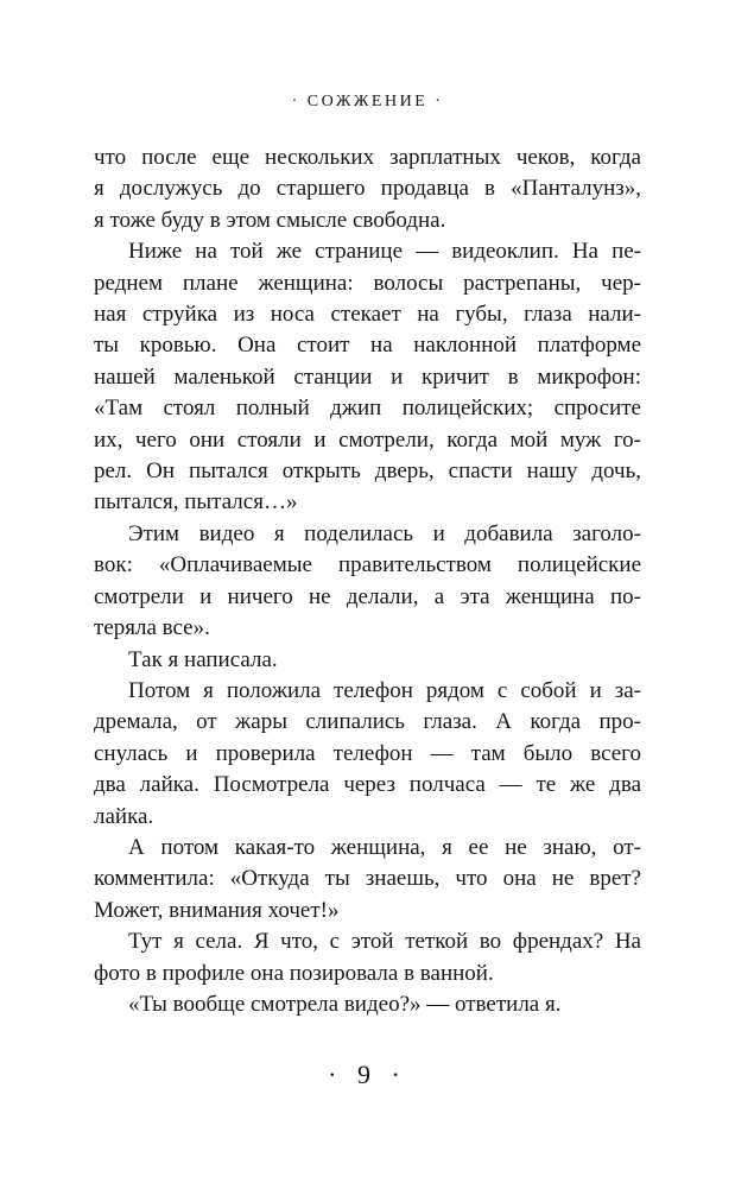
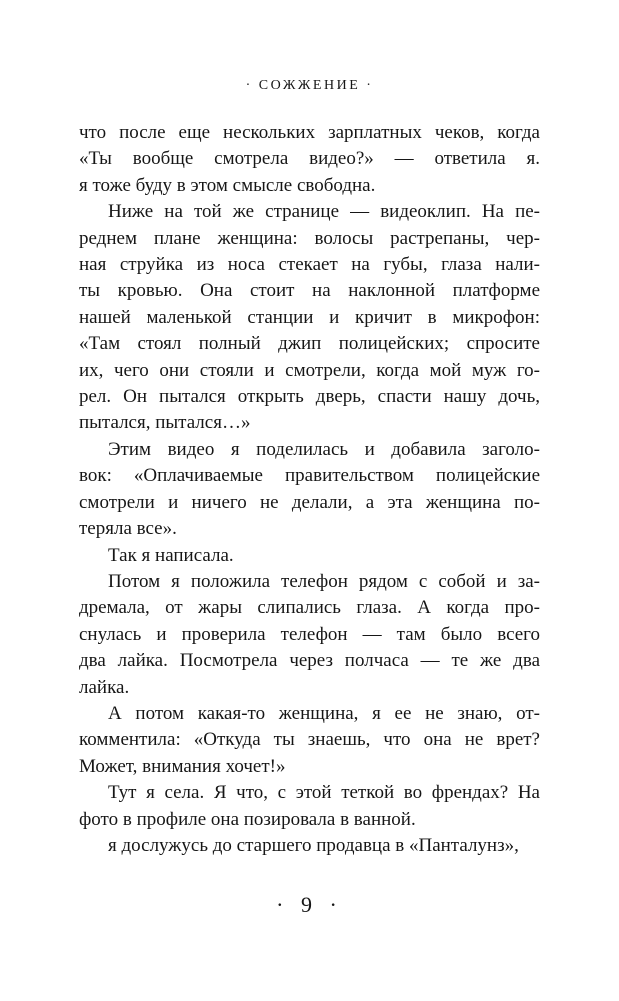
  · СОЖЖЕНИЕ ·
  что после еще нескольких зарплатных чеков, когда
- я дослужусь до старшего продавца в «Панталунз»,
+ «Ты вообще смотрела видео?» — ответила я.
  я тоже буду в этом смысле свободна.
  Ниже на той же странице — видеоклип. На пе-
  реднем плане женщина: волосы растрепаны, чер-
  ная струйка из носа стекает на губы, глаза нали-
  ты кровью. Она стоит на наклонной платформе
  нашей маленькой станции и кричит в микрофон:
  «Там стоял полный джип полицейских; спросите
  их, чего они стояли и смотрели, когда мой муж го-
  рел. Он пытался открыть дверь, спасти нашу дочь,
  пытался, пытался…»
  Этим видео я поделилась и добавила заголо-
  вок: «Оплачиваемые правительством полицейские
  смотрели и ничего не делали, а эта женщина по-
  теряла все».
  Так я написала.
  Потом я положила телефон рядом с собой и за-
  дремала, от жары слипались глаза. А когда про-
  снулась и проверила телефон — там было всего
  два лайка. Посмотрела через полчаса — те же два
  лайка.
  А потом какая-то женщина, я ее не знаю, от-
  комментила: «Откуда ты знаешь, что она не врет?
  Может, внимания хочет!»
  Тут я села. Я что, с этой теткой во френдах? На
  фото в профиле она позировала в ванной.
- «Ты вообще смотрела видео?» — ответила я.
+ я дослужусь до старшего продавца в «Панталунз»,
  · 9 ·
